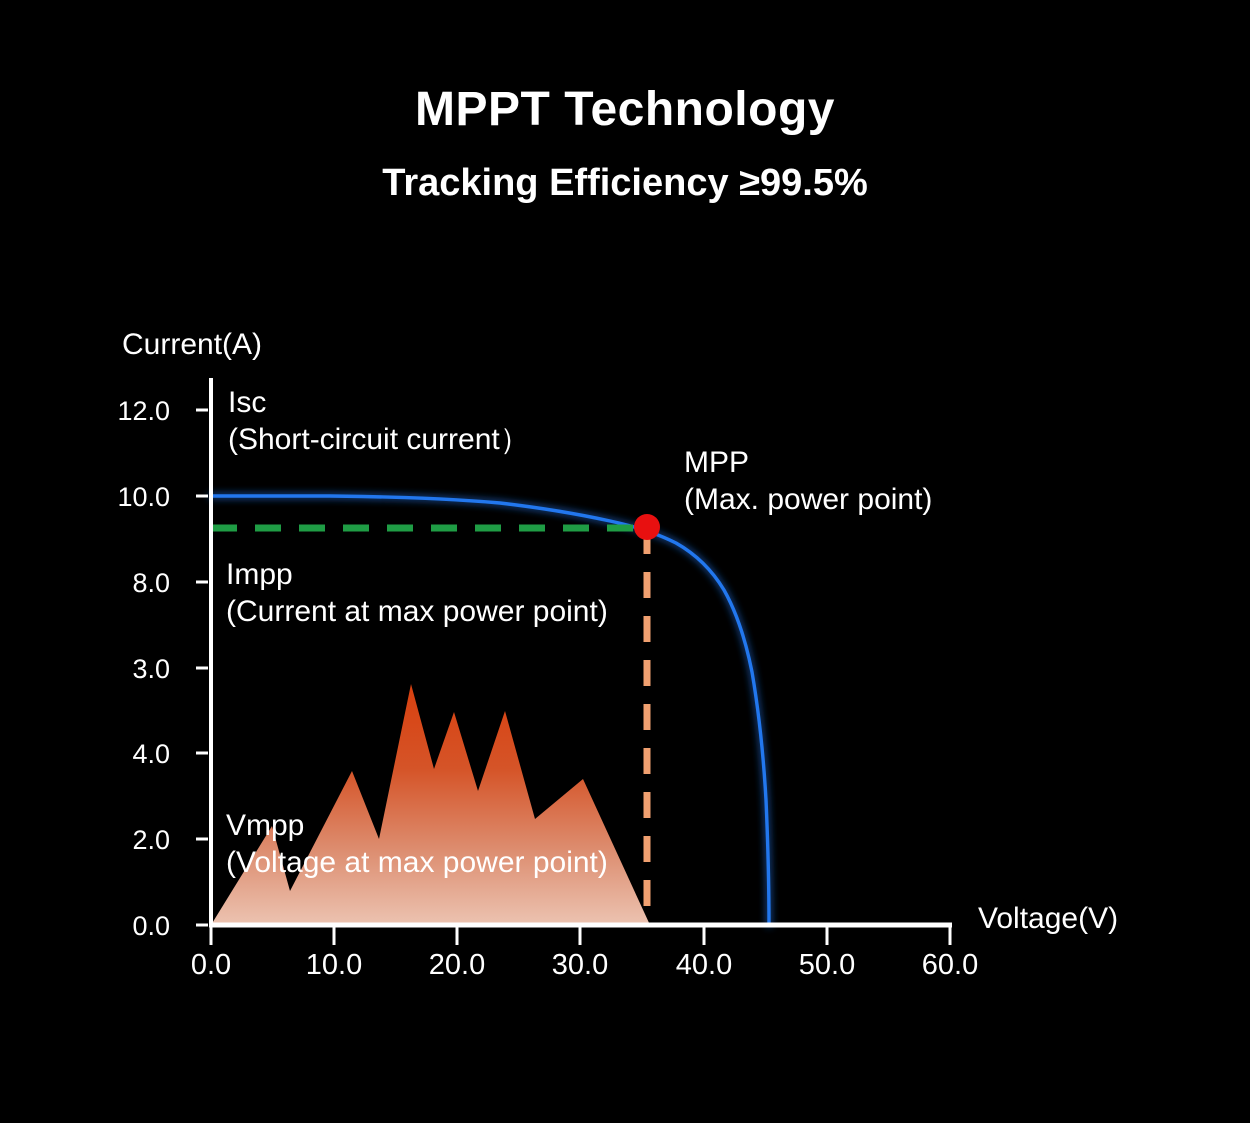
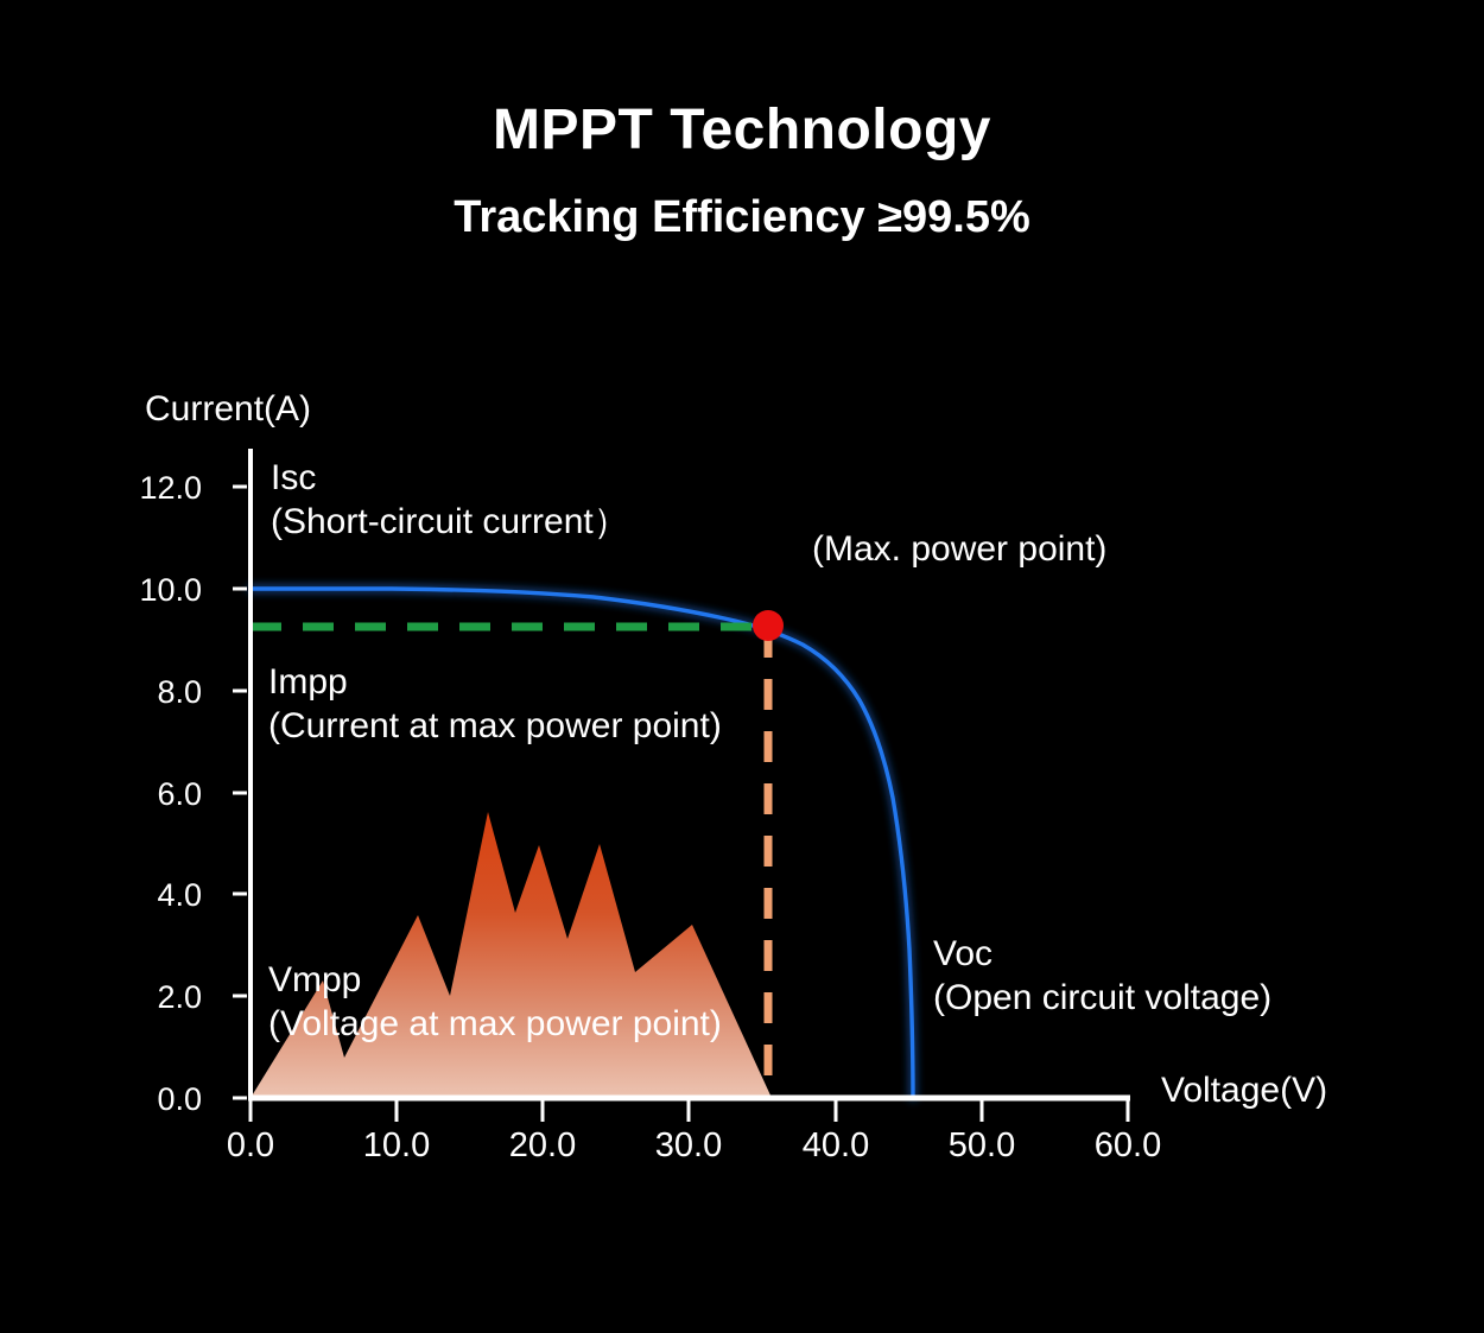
  MPPT Technology
  Tracking Efficiency ≥99.5%
  Current(A)
  Voltage(V)
  12.0
  10.0
  8.0
- 3.0
+ 6.0
  4.0
  2.0
  0.0
  0.0
  10.0
  20.0
  30.0
  40.0
  50.0
  60.0
  Isc
  (Short-circuit current）
- MPP
  (Max. power point)
  Impp
  (Current at max power point)
+ Voc
+ (Open circuit voltage)
  Vmpp
  (Voltage at max power point)
